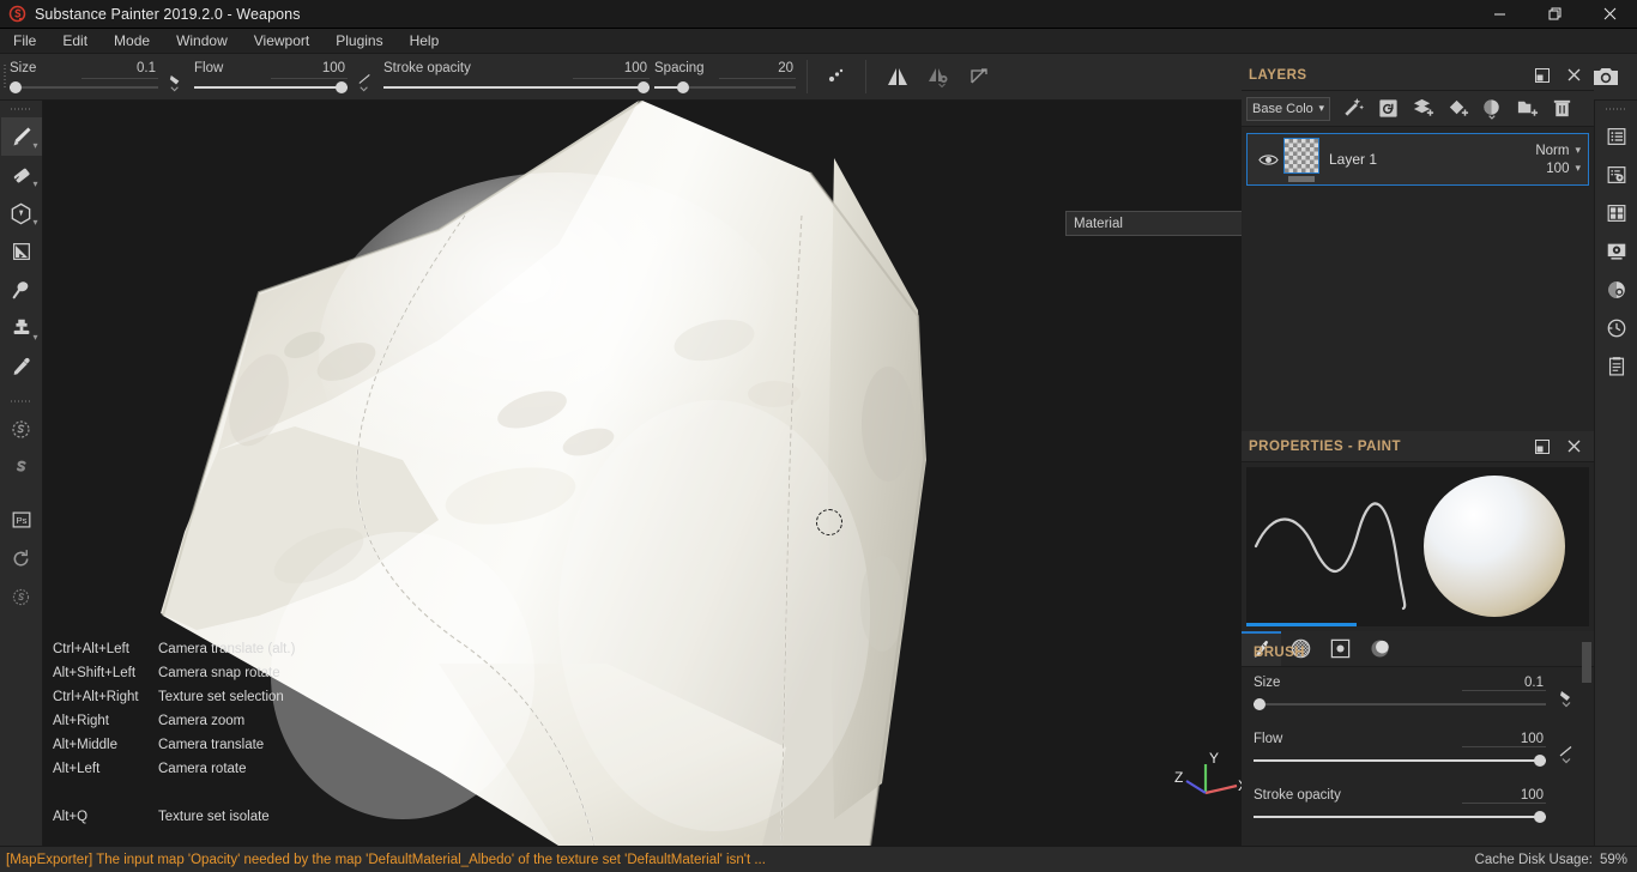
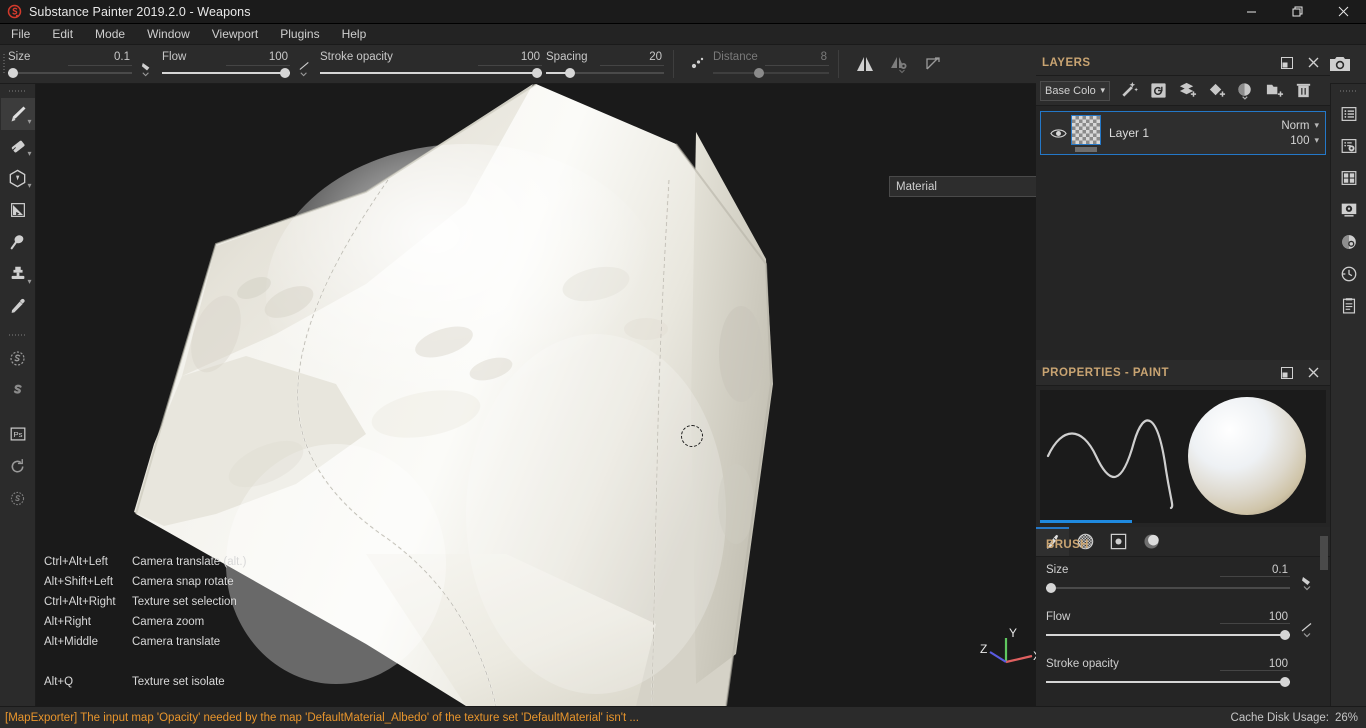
  Substance Painter 2019.2.0 - Weapons
  File
  Edit
  Mode
  Window
  Viewport
  Plugins
  Help
  Size
  0.1
  Flow
  100
  Stroke opacity
  100
  Spacing
  20
+ Distance
+ 8
  ▾
  ▾
  ▾
  ▾
  Ps
  Material
  Ctrl+Alt+Left
  Camera translate (alt.)
  Alt+Shift+Left
  Camera snap rotate
  Ctrl+Alt+Right
  Texture set selection
  Alt+Right
  Camera zoom
  Alt+Middle
  Camera translate
- Alt+Left
- Camera rotate
  Alt+Q
  Texture set isolate
  Y
  Z
  LAYERS
  Base Colo
  ▾
  Layer 1
  Norm
  ▾
  100
  ▾
  PROPERTIES - PAINT
  BRUSH
  Size
  0.1
  Flow
  100
  Stroke opacity
  100
  [MapExporter] The input map 'Opacity' needed by the map 'DefaultMaterial_Albedo' of the texture set 'DefaultMaterial' isn't ...
  Cache Disk Usage:
- 59%
+ 26%
